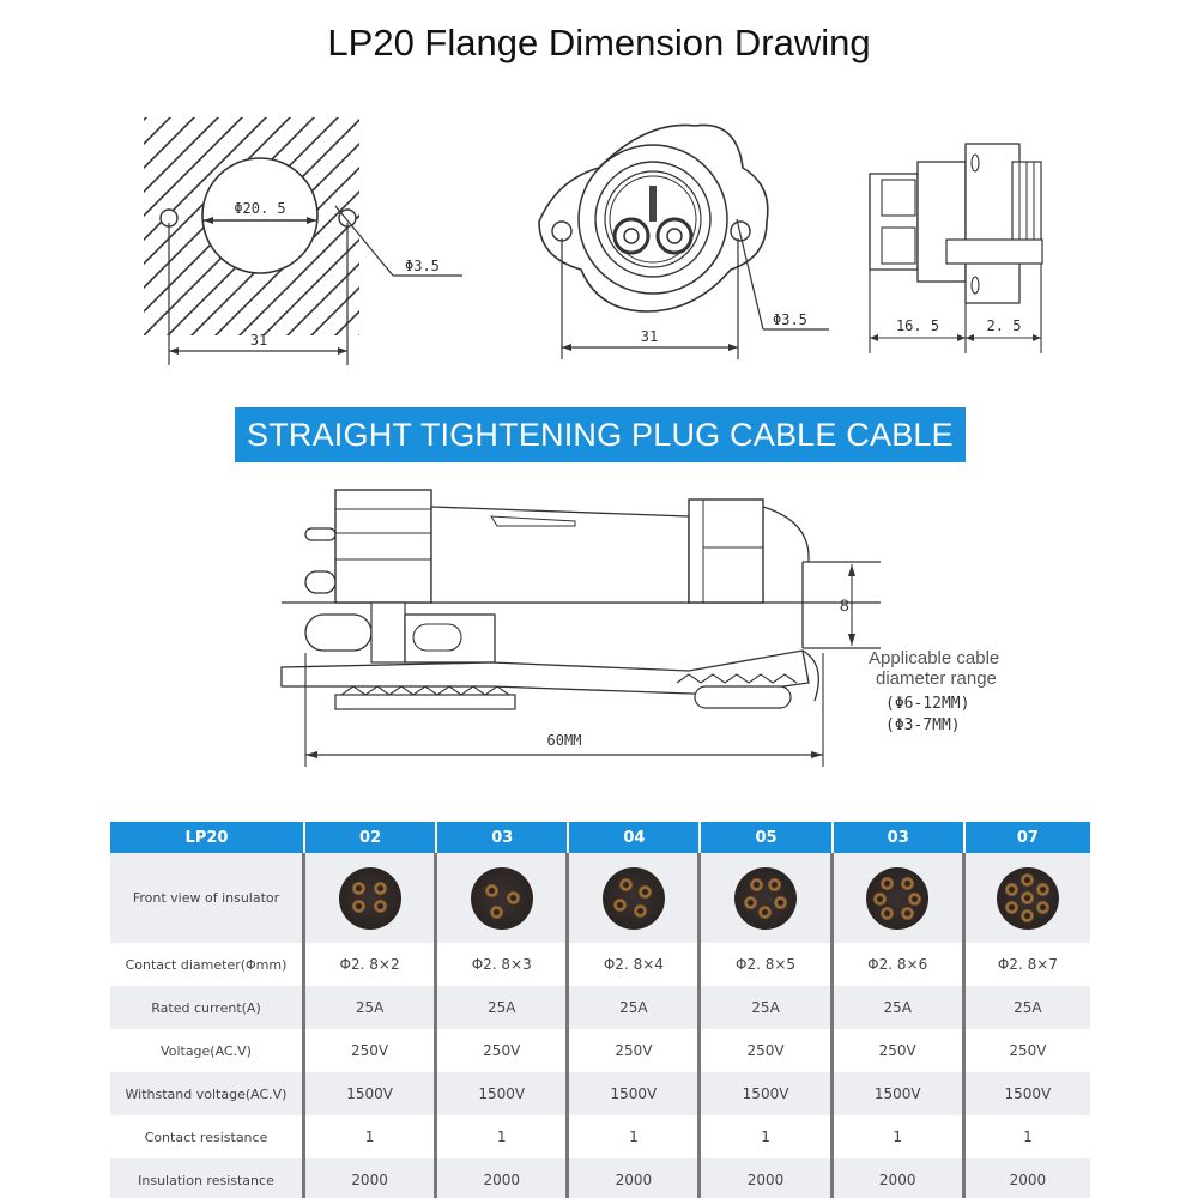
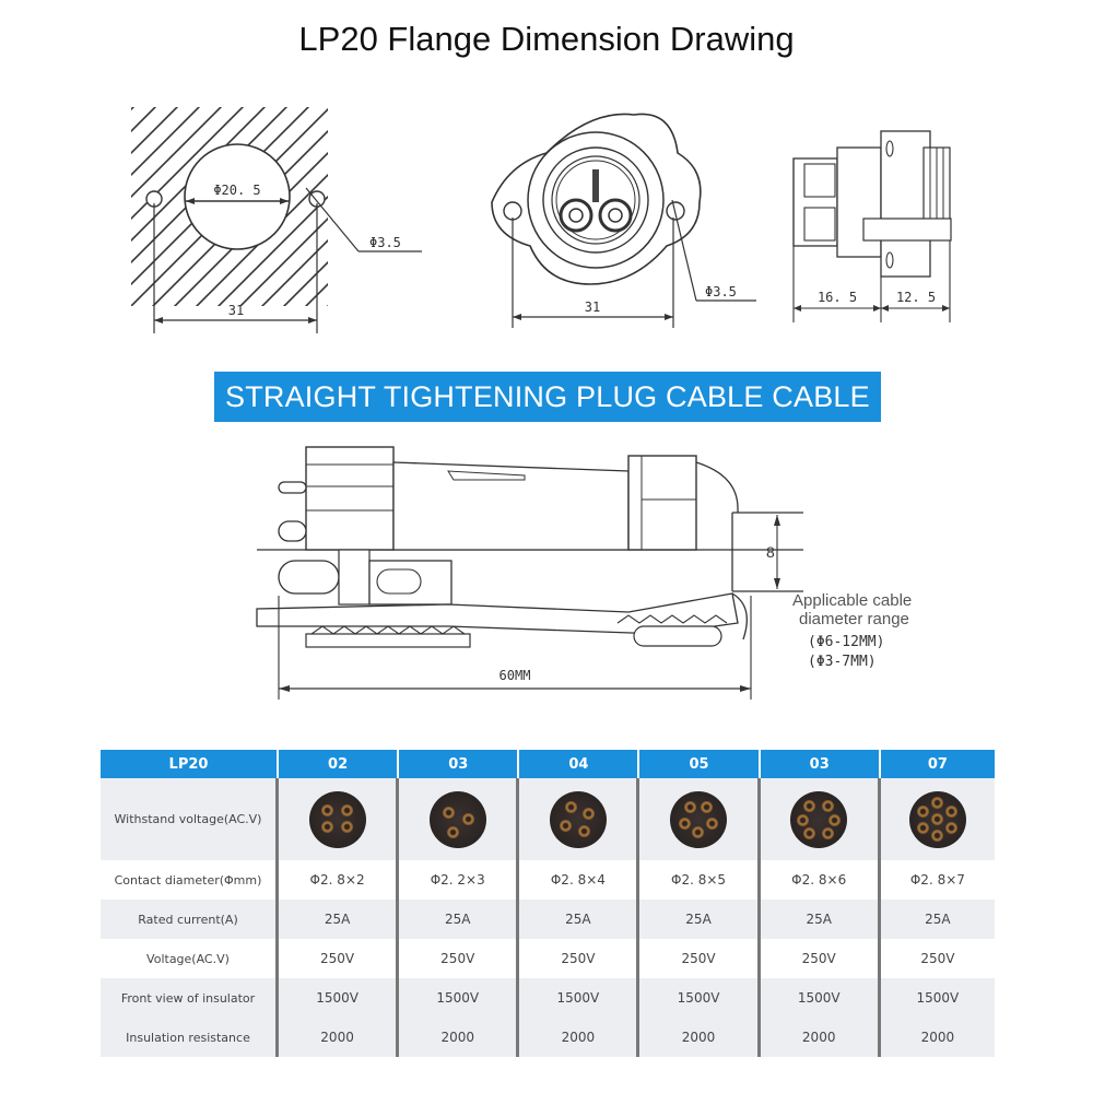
  LP20 Flange Dimension Drawing
  Φ20. 5
  31
  Φ3.5
  31
  Φ3.5
  16. 5
- 2. 5
+ 12. 5
  STRAIGHT TIGHTENING PLUG CABLE CABLE
  8
  60MM
  Applicable cable
  diameter range
  (Φ6-12MM)
  (Φ3-7MM)
  LP20	02	03	04	05	03	07
- Front view of insulator
+ Withstand voltage(AC.V)
- Contact diameter(Φmm)	Φ2. 8×2	Φ2. 8×3	Φ2. 8×4	Φ2. 8×5	Φ2. 8×6	Φ2. 8×7
+ Contact diameter(Φmm)	Φ2. 8×2	Φ2. 2×3	Φ2. 8×4	Φ2. 8×5	Φ2. 8×6	Φ2. 8×7
  Rated current(A)	25A	25A	25A	25A	25A	25A
  Voltage(AC.V)	250V	250V	250V	250V	250V	250V
- Withstand voltage(AC.V)	1500V	1500V	1500V	1500V	1500V	1500V
+ Front view of insulator	1500V	1500V	1500V	1500V	1500V	1500V
- Contact resistance	1	1	1	1	1	1
  Insulation resistance	2000	2000	2000	2000	2000	2000
